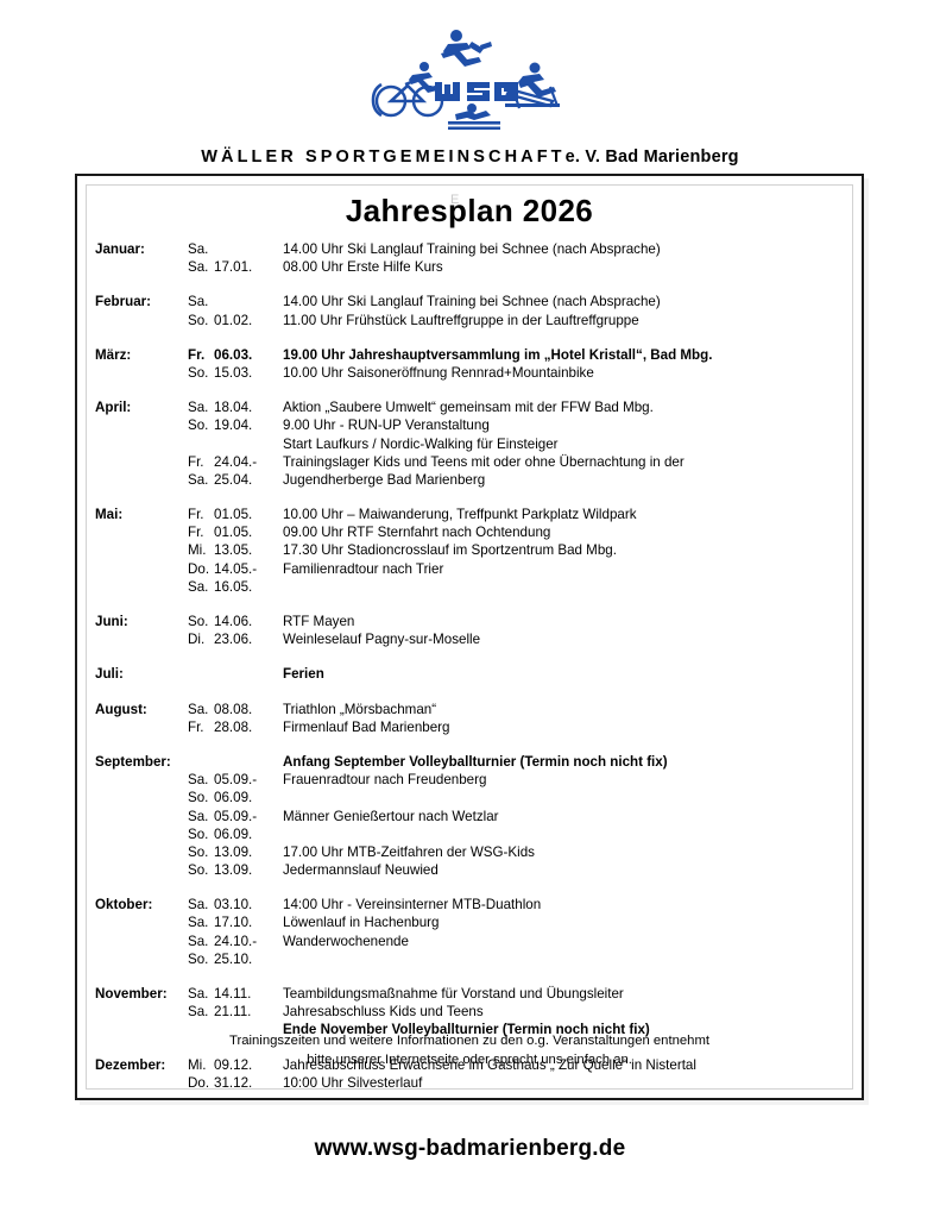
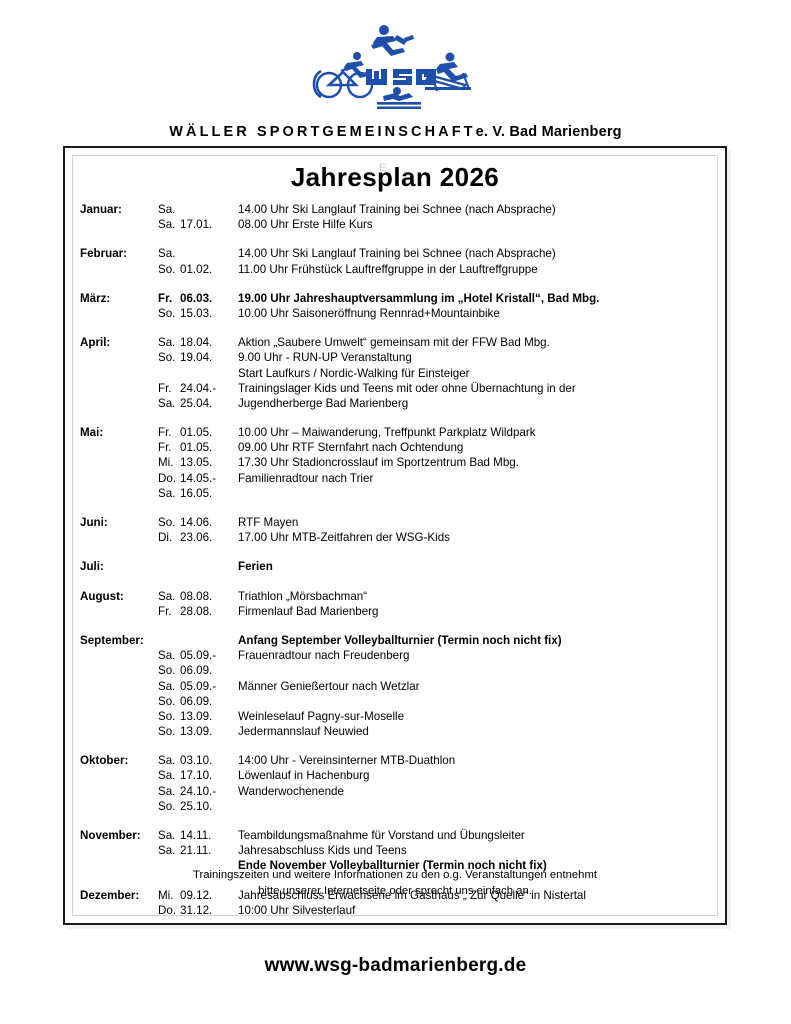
  WÄLLER SPORTGEMEINSCHAFTe. V. Bad Marienberg
  E
  Jahresplan 2026
  Januar:
  Sa.
  14.00 Uhr Ski Langlauf Training bei Schnee (nach Absprache)
  Sa. 17.01.
  08.00 Uhr Erste Hilfe Kurs
  Februar:
  Sa.
  14.00 Uhr Ski Langlauf Training bei Schnee (nach Absprache)
  So. 01.02.
  11.00 Uhr Frühstück Lauftreffgruppe in der Lauftreffgruppe
  März:
  Fr. 06.03.
  19.00 Uhr Jahreshauptversammlung im „Hotel Kristall“, Bad Mbg.
  So. 15.03.
  10.00 Uhr Saisoneröffnung Rennrad+Mountainbike
  April:
  Sa. 18.04.
  Aktion „Saubere Umwelt“ gemeinsam mit der FFW Bad Mbg.
  So. 19.04.
  9.00 Uhr - RUN-UP Veranstaltung
  Start Laufkurs / Nordic-Walking für Einsteiger
  Fr. 24.04.-
  Trainingslager Kids und Teens mit oder ohne Übernachtung in der
  Sa. 25.04.
  Jugendherberge Bad Marienberg
  Mai:
  Fr. 01.05.
  10.00 Uhr – Maiwanderung, Treffpunkt Parkplatz Wildpark
  Fr. 01.05.
  09.00 Uhr RTF Sternfahrt nach Ochtendung
  Mi. 13.05.
  17.30 Uhr Stadioncrosslauf im Sportzentrum Bad Mbg.
  Do. 14.05.-
  Familienradtour nach Trier
  Sa. 16.05.
  Juni:
  So. 14.06.
  RTF Mayen
  Di. 23.06.
- Weinleselauf Pagny-sur-Moselle
+ 17.00 Uhr MTB-Zeitfahren der WSG-Kids
  Juli:
  Ferien
  August:
  Sa. 08.08.
  Triathlon „Mörsbachman“
  Fr. 28.08.
  Firmenlauf Bad Marienberg
  September:
  Anfang September Volleyballturnier (Termin noch nicht fix)
  Sa. 05.09.-
  Frauenradtour nach Freudenberg
  So. 06.09.
  Sa. 05.09.-
  Männer Genießertour nach Wetzlar
  So. 06.09.
  So. 13.09.
- 17.00 Uhr MTB-Zeitfahren der WSG-Kids
+ Weinleselauf Pagny-sur-Moselle
  So. 13.09.
  Jedermannslauf Neuwied
  Oktober:
  Sa. 03.10.
  14:00 Uhr - Vereinsinterner MTB-Duathlon
  Sa. 17.10.
  Löwenlauf in Hachenburg
  Sa. 24.10.-
  Wanderwochenende
  So. 25.10.
  November:
  Sa. 14.11.
  Teambildungsmaßnahme für Vorstand und Übungsleiter
  Sa. 21.11.
  Jahresabschluss Kids und Teens
  Ende November Volleyballturnier (Termin noch nicht fix)
  Dezember:
  Mi. 09.12.
  Jahresabschluss Erwachsene im Gasthaus „ Zur Quelle“ in Nistertal
  Do. 31.12.
  10:00 Uhr Silvesterlauf
  Trainingszeiten und weitere Informationen zu den o.g. Veranstaltungen entnehmt
  bitte unserer Internetseite oder sprecht uns einfach an.
  www.wsg-badmarienberg.de
